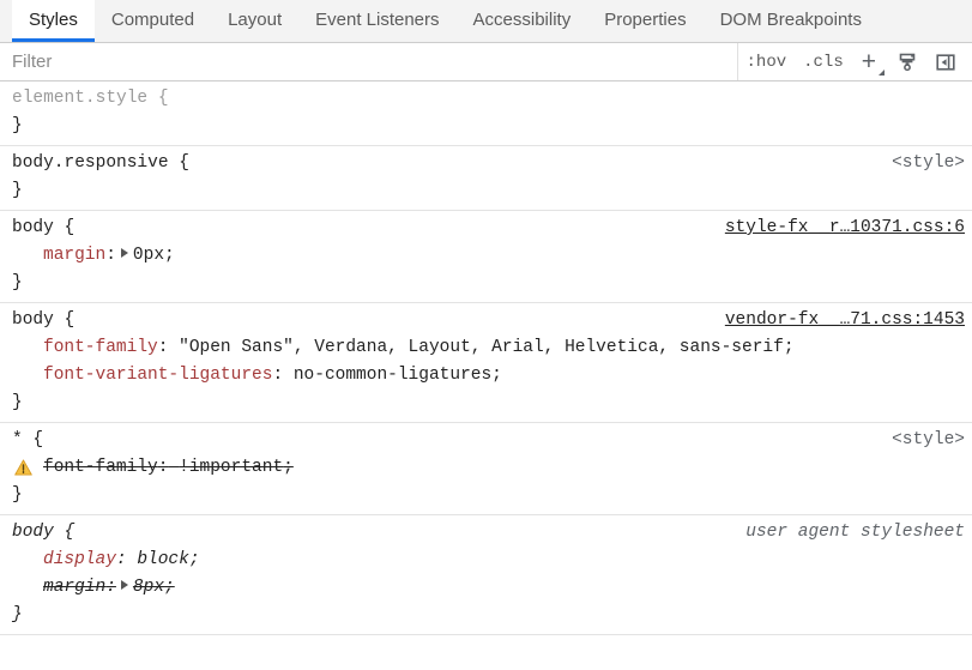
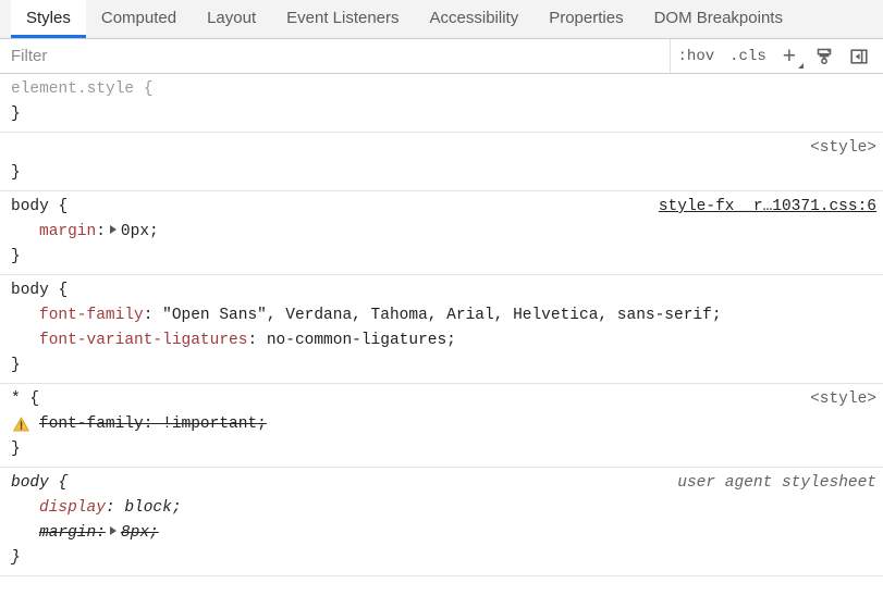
  Styles
  Computed
  Layout
  Event Listeners
  Accessibility
  Properties
  DOM Breakpoints
  Filter
  :hov
  .cls
  +
  element.style {
  }
- body.responsive {
  <style>
  }
  body {
  style-fx__r…10371.css:6
  margin: 0px;
  }
  body {
- vendor-fx__…71.css:1453
- font-family: "Open Sans", Verdana, Layout, Arial, Helvetica, sans-serif;
+ font-family: "Open Sans", Verdana, Tahoma, Arial, Helvetica, sans-serif;
  font-variant-ligatures: no-common-ligatures;
  }
  * {
  <style>
  font-family: !important;
  }
  body {
  user agent stylesheet
  display: block;
  margin: 8px;
  }
